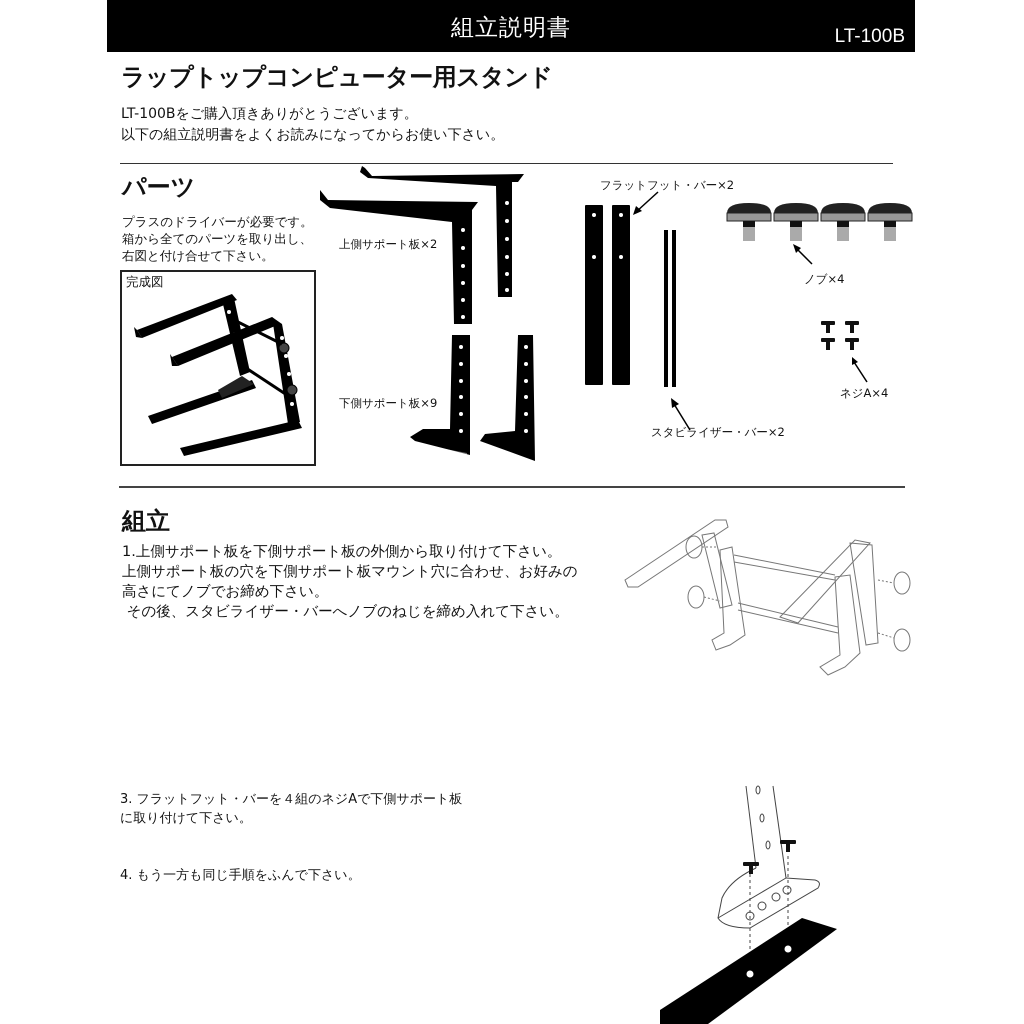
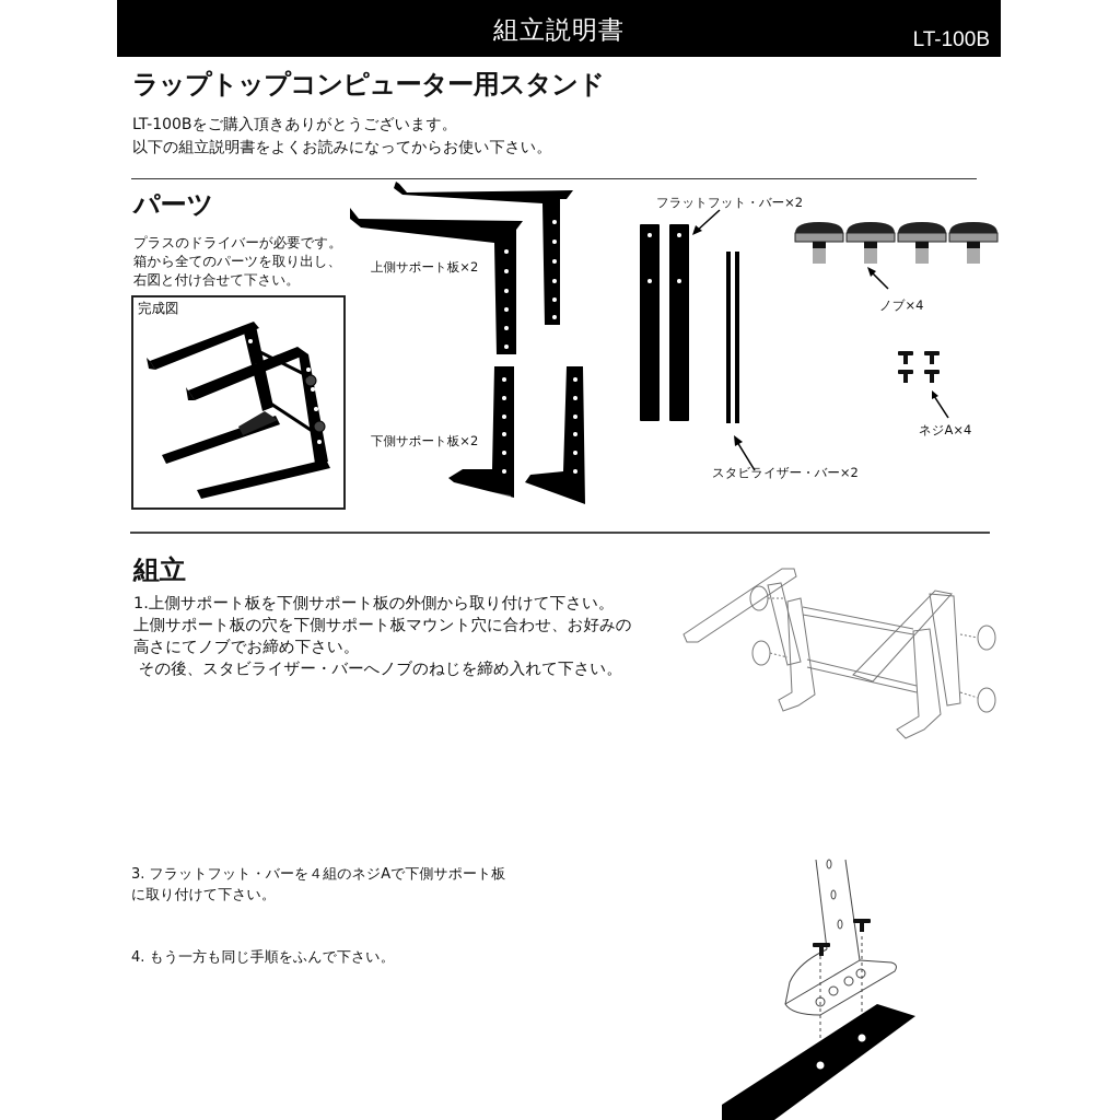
  組立説明書
  LT-100B
  ラップトップコンピューター用スタンド
  LT-100Bをご購入頂きありがとうございます。
  以下の組立説明書をよくお読みになってからお使い下さい。
  パーツ
  プラスのドライバーが必要です。
  箱から全てのパーツを取り出し、
  右図と付け合せて下さい。
  完成図
  上側サポート板×2
- 下側サポート板×9
+ 下側サポート板×2
  フラットフット・バー×2
  スタビライザー・バー×2
  ノブ×4
  ネジA×4
  組立
  1.上側サポート板を下側サポート板の外側から取り付けて下さい。
  上側サポート板の穴を下側サポート板マウント穴に合わせ、お好みの
  高さにてノブでお締め下さい。
  その後、スタビライザー・バーへノブのねじを締め入れて下さい。
  3. フラットフット・バーを４組のネジAで下側サポート板
  に取り付けて下さい。
  4. もう一方も同じ手順をふんで下さい。
